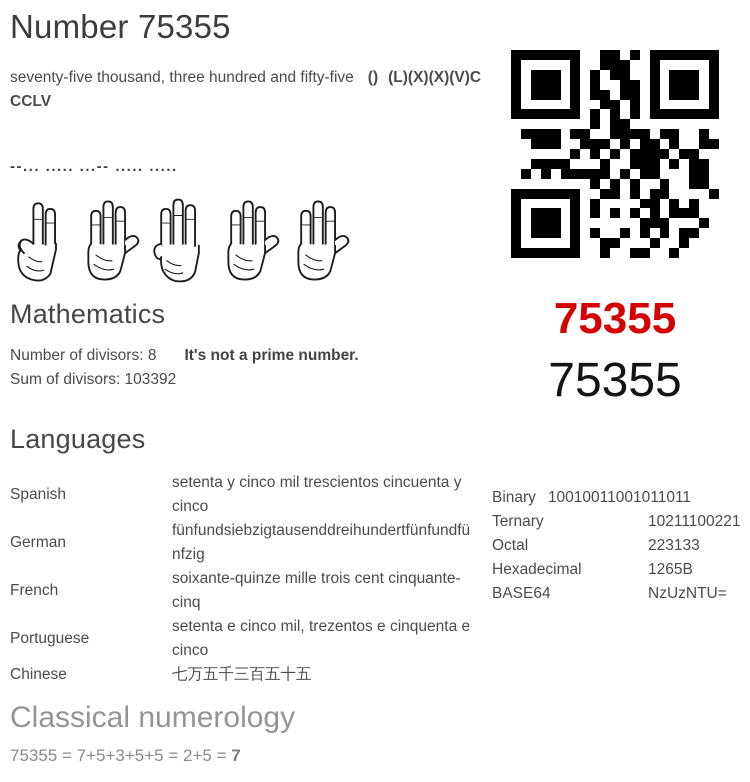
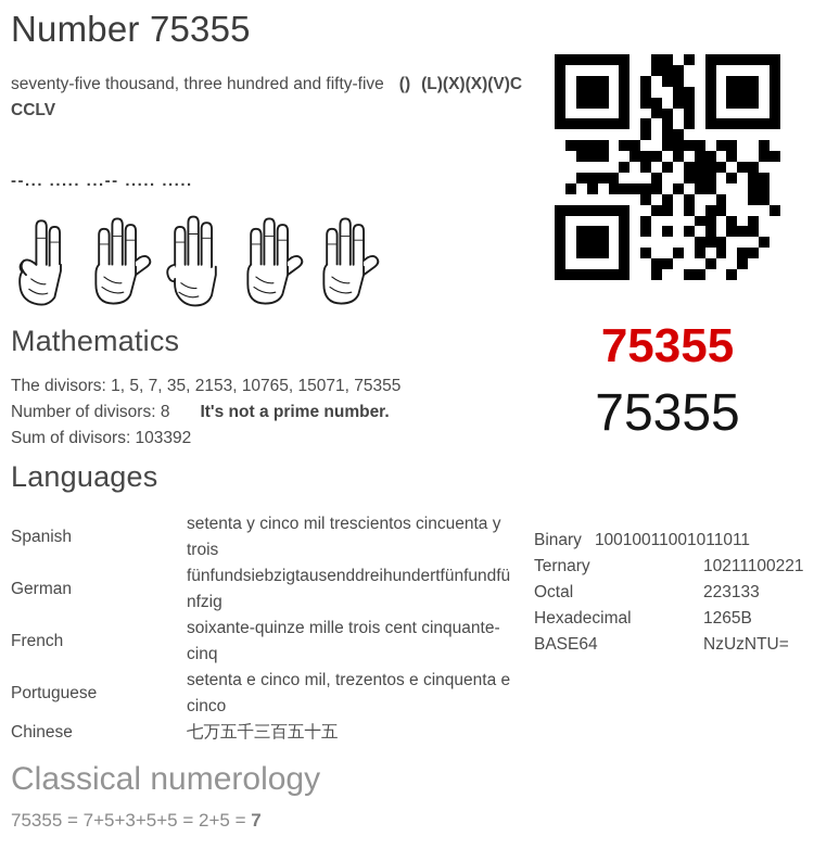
  Number 75355
  seventy-five thousand, three hundred and fifty-five () (L)(X)(X)(V)CCCLV
  --... ..... ...-- ..... .....
  Mathematics
+ The divisors: 1, 5, 7, 35, 2153, 10765, 15071, 75355
  Number of divisors: 8 It's not a prime number.
  Sum of divisors: 103392
  75355
  75355
  Languages
  Spanish
- setenta y cinco mil trescientos cincuenta y cinco
+ setenta y cinco mil trescientos cincuenta y trois
  German
  fünfundsiebzigtausenddreihundertfünfundfünfzig
  French
  soixante-quinze mille trois cent cinquante-cinq
  Portuguese
  setenta e cinco mil, trezentos e cinquenta e cinco
  Chinese
  七万五千三百五十五
  Binary
  10010011001011011
  Ternary
  10211100221
  Octal
  223133
  Hexadecimal
  1265B
  BASE64
  NzUzNTU=
  Classical numerology
  75355 = 7+5+3+5+5 = 2+5 = 7
